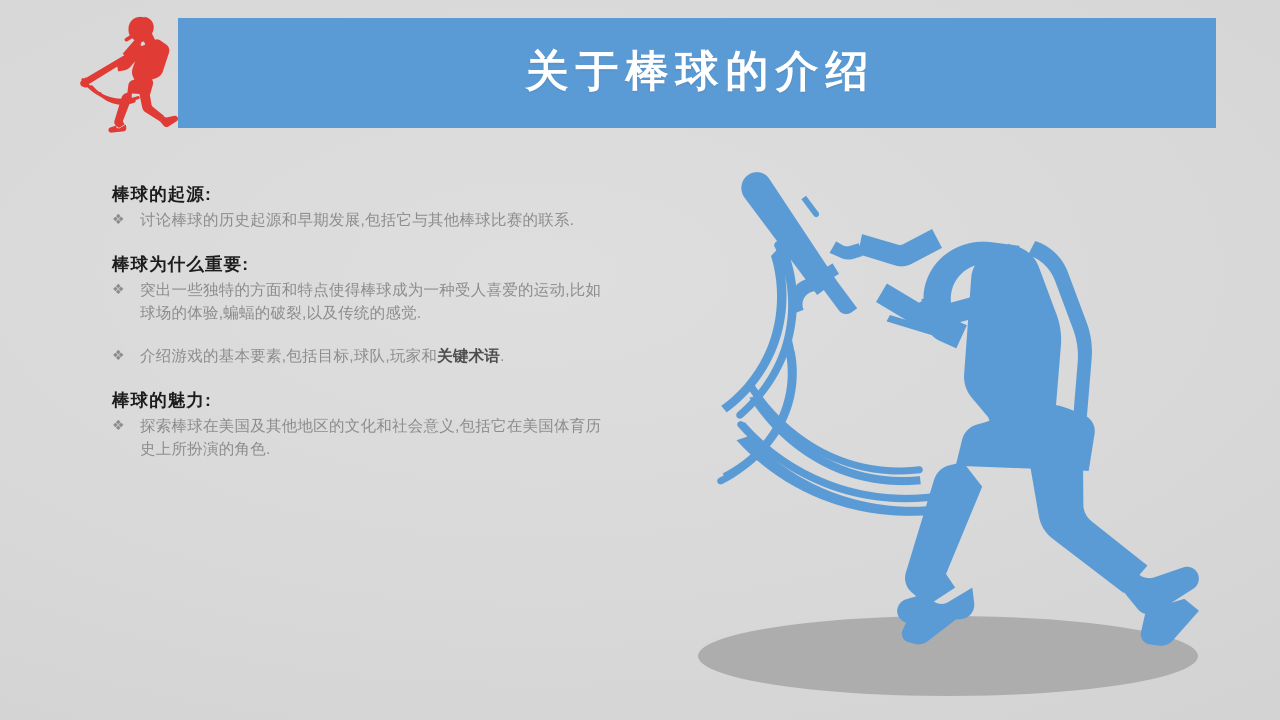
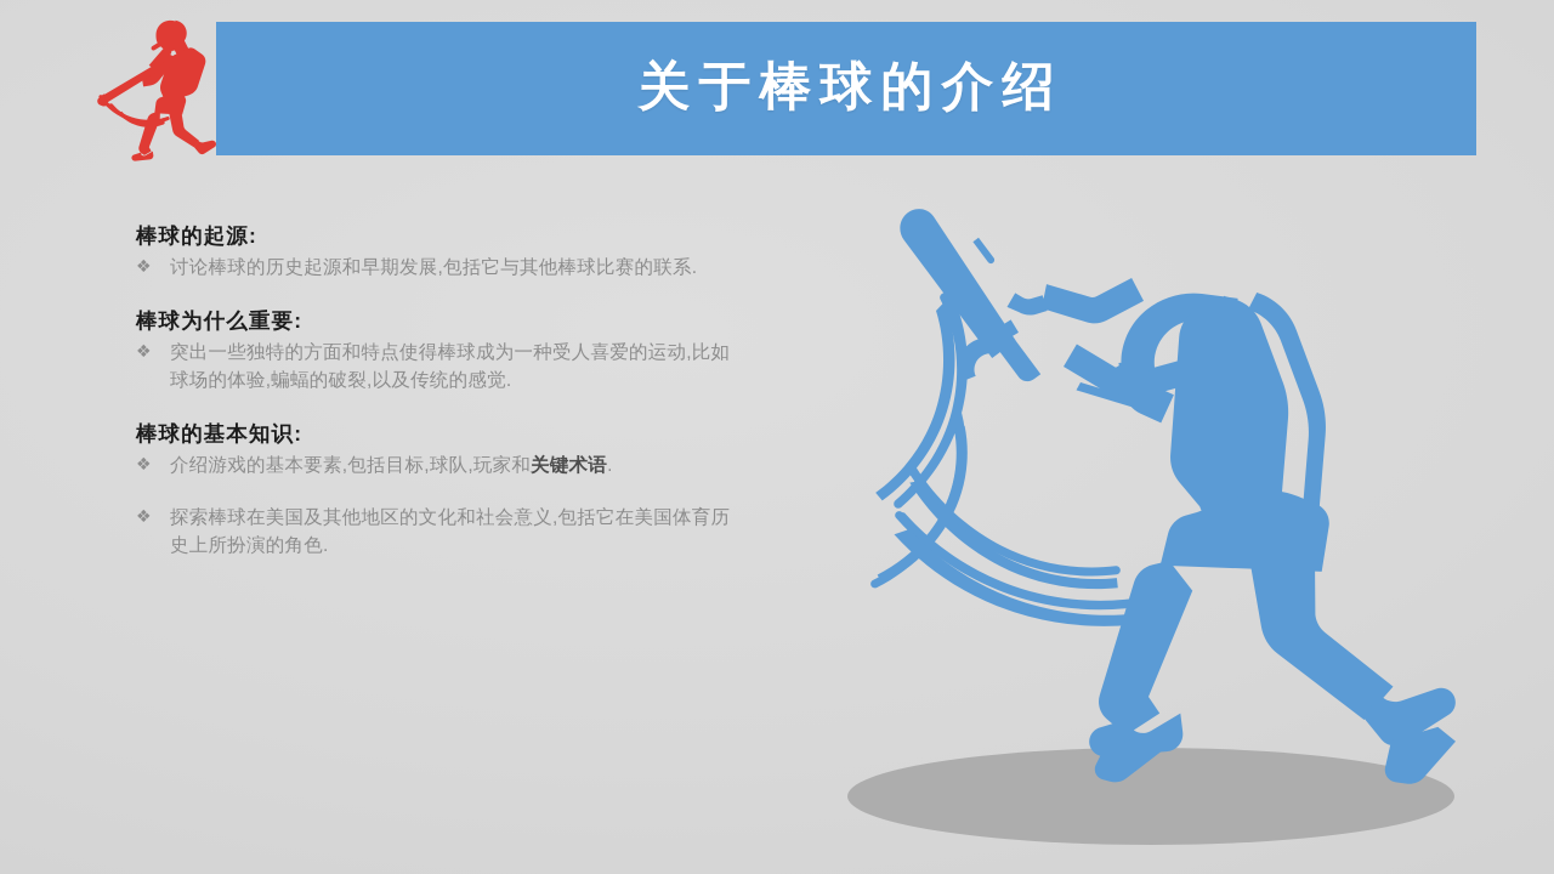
  关于棒球的介绍
  棒球的起源:
  ❖
  讨论棒球的历史起源和早期发展,包括它与其他棒球比赛的联系.
  棒球为什么重要:
  ❖
  突出一些独特的方面和特点使得棒球成为一种受人喜爱的运动,比如球场的体验,蝙蝠的破裂,以及传统的感觉.
+ 棒球的基本知识:
  ❖
  介绍游戏的基本要素,包括目标,球队,玩家和关键术语.
- 棒球的魅力:
  ❖
  探索棒球在美国及其他地区的文化和社会意义,包括它在美国体育历史上所扮演的角色.
